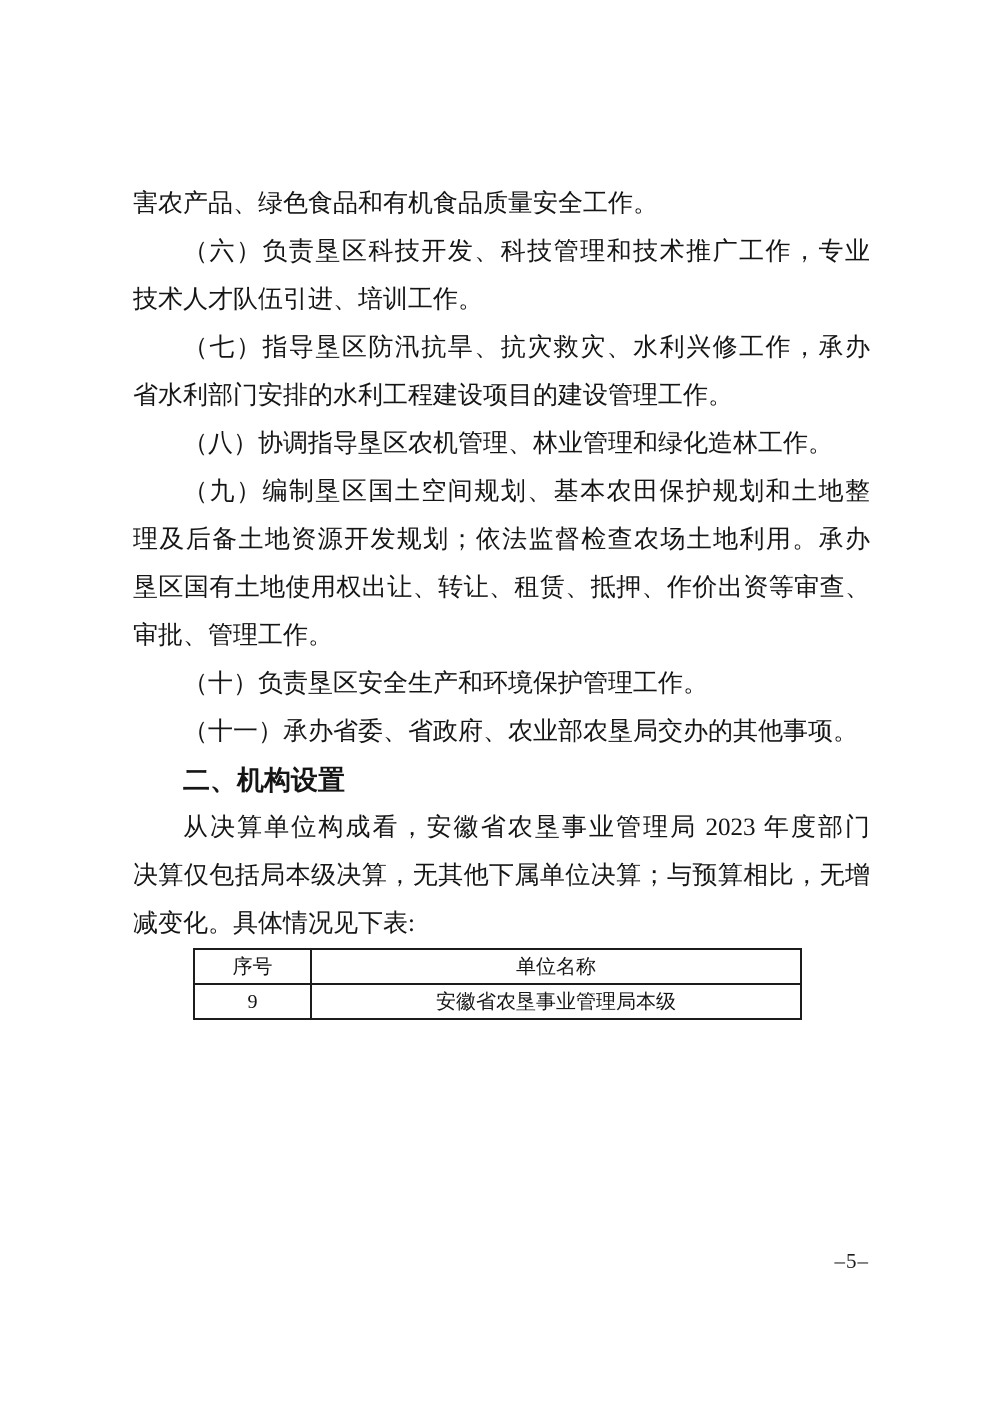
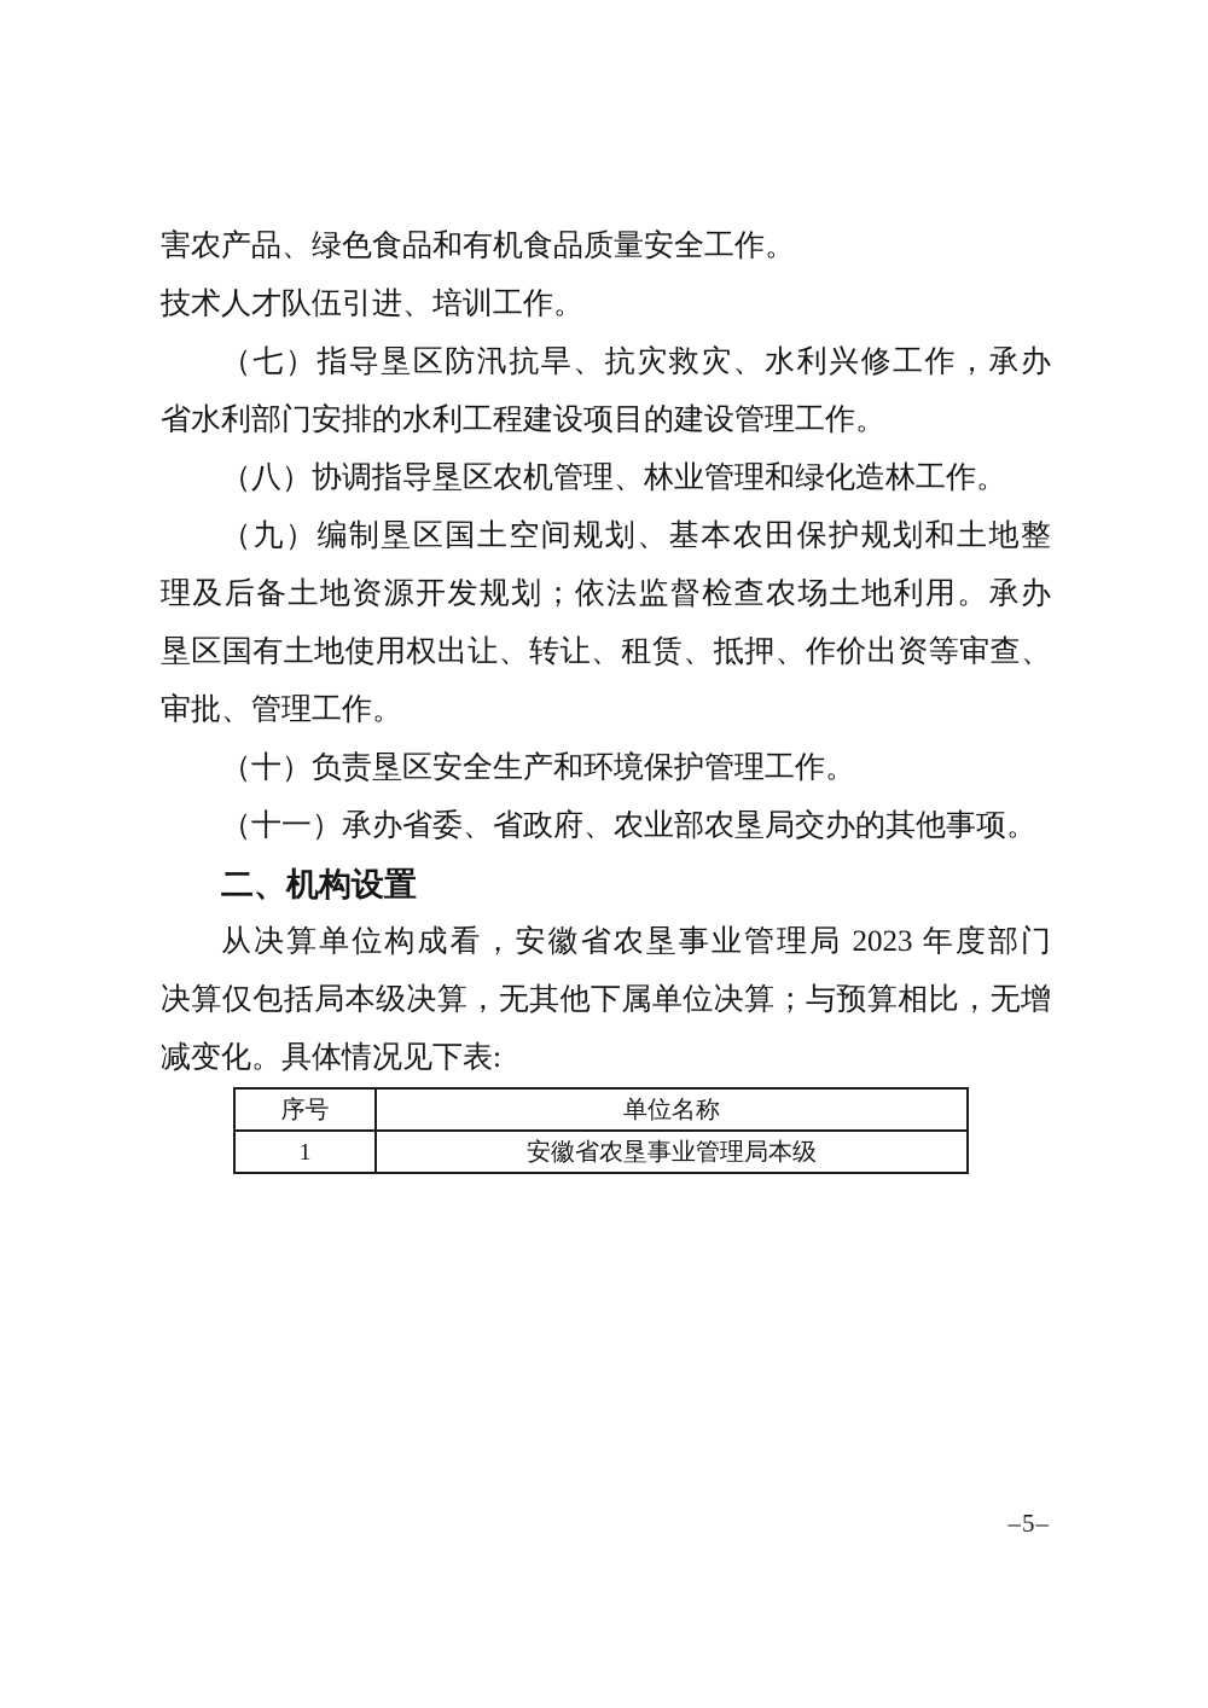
  害农产品、绿色食品和有机食品质量安全工作。
- （六）负责垦区科技开发、科技管理和技术推广工作，专业
  技术人才队伍引进、培训工作。
  （七）指导垦区防汛抗旱、抗灾救灾、水利兴修工作，承办
  省水利部门安排的水利工程建设项目的建设管理工作。
  （八）协调指导垦区农机管理、林业管理和绿化造林工作。
  （九）编制垦区国土空间规划、基本农田保护规划和土地整
  理及后备土地资源开发规划；依法监督检查农场土地利用。承办
  垦区国有土地使用权出让、转让、租赁、抵押、作价出资等审查、
  审批、管理工作。
  （十）负责垦区安全生产和环境保护管理工作。
  （十一）承办省委、省政府、农业部农垦局交办的其他事项。
  二、机构设置
  从决算单位构成看，安徽省农垦事业管理局 2023 年度部门
  决算仅包括局本级决算，无其他下属单位决算；与预算相比，无增
  减变化。具体情况见下表:
  序号	单位名称
- 9	安徽省农垦事业管理局本级
+ 1	安徽省农垦事业管理局本级
  –5–
